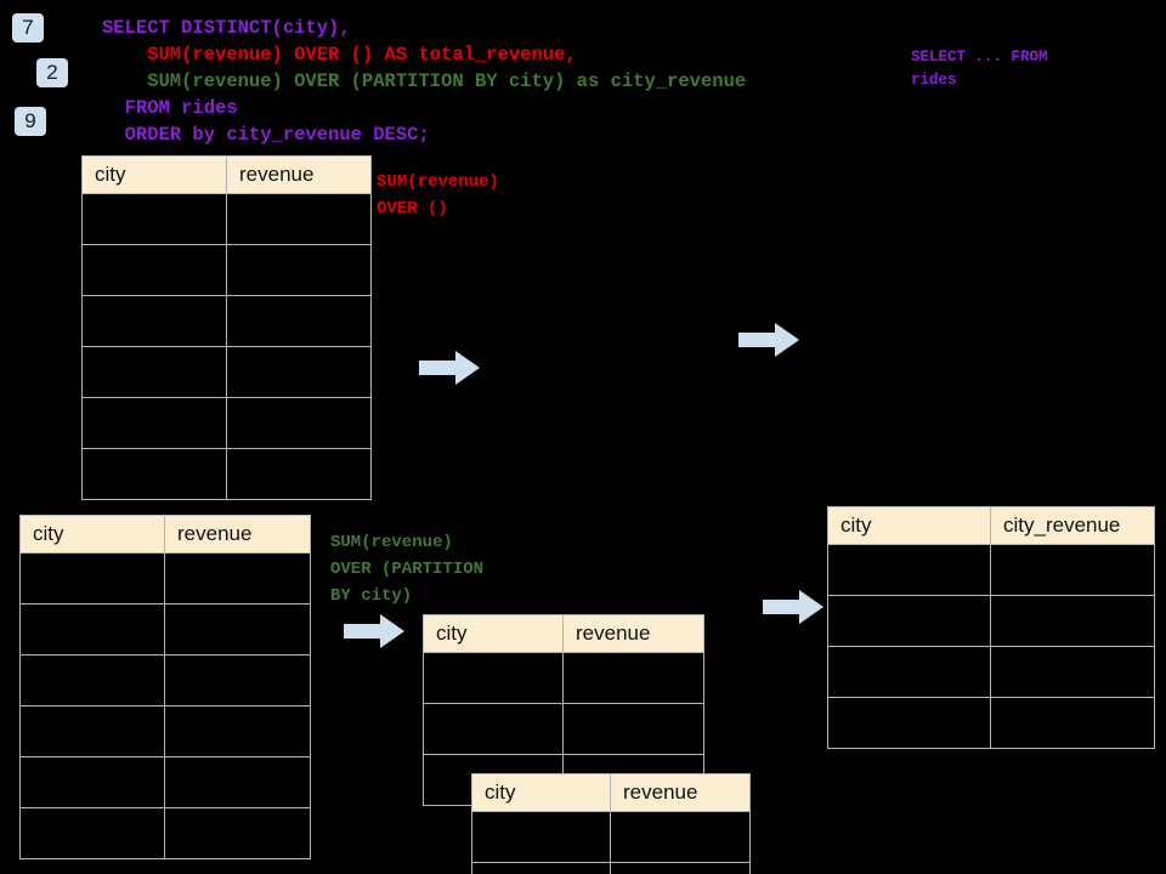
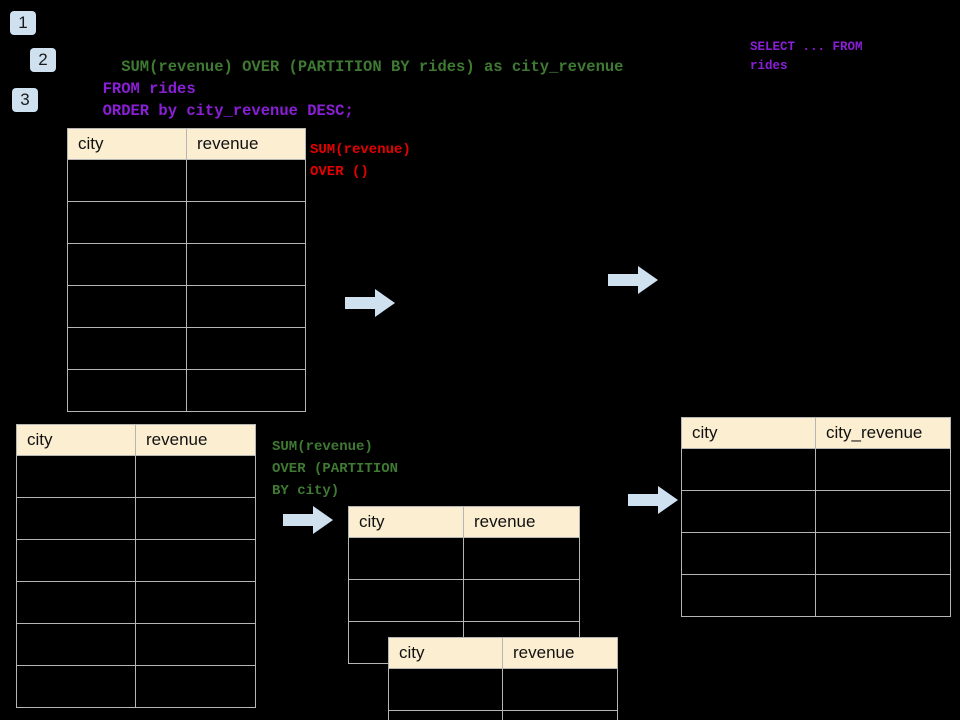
- 7
+ 1
  2
- 9
+ 3
- SELECT DISTINCT(city),
- SUM(revenue) OVER () AS total_revenue,
- SUM(revenue) OVER (PARTITION BY city) as city_revenue
+ SUM(revenue) OVER (PARTITION BY rides) as city_revenue
  FROM rides
  ORDER by city_revenue DESC;
  SELECT ... FROM
  rides
  SUM(revenue)
  OVER ()
  SUM(revenue)
  OVER (PARTITION
  BY city)
  city	revenue
  city	revenue
  city	revenue
  city	revenue
  city	city_revenue
